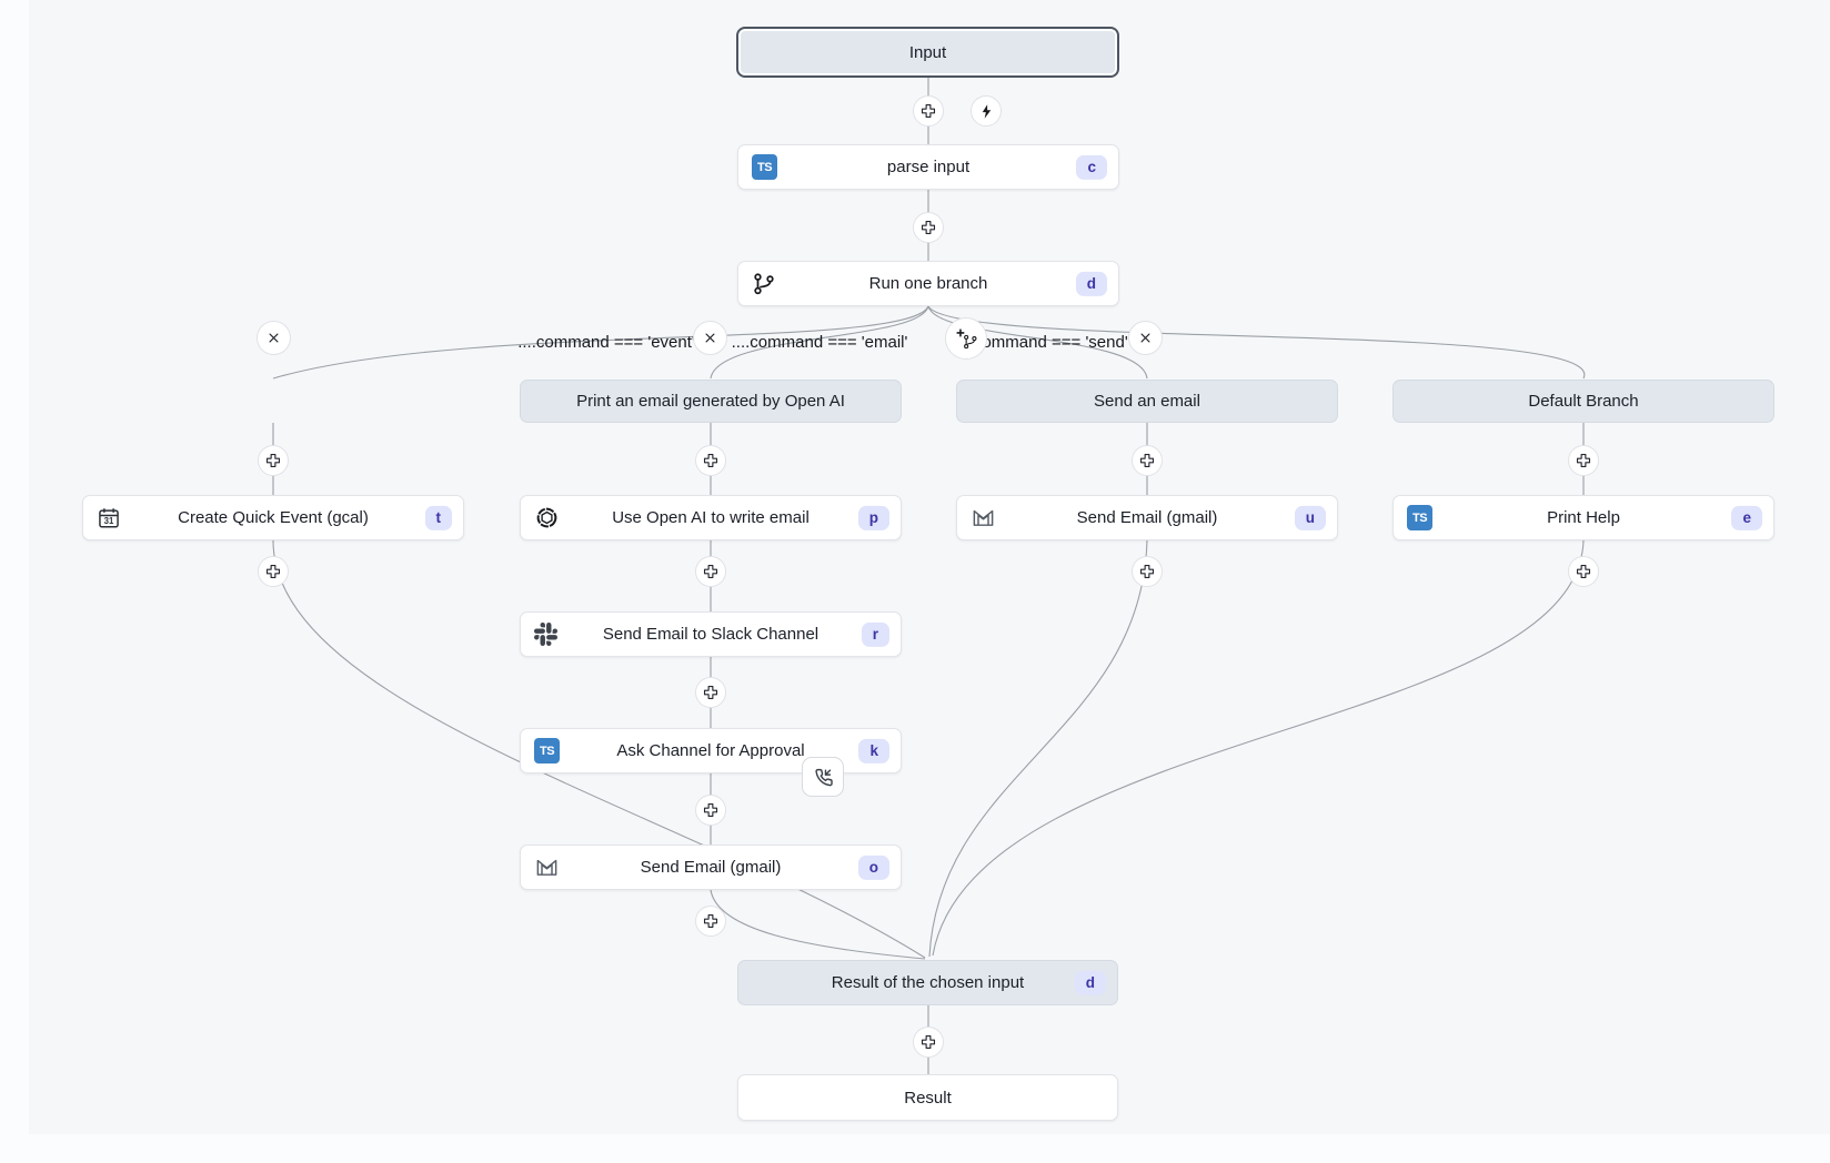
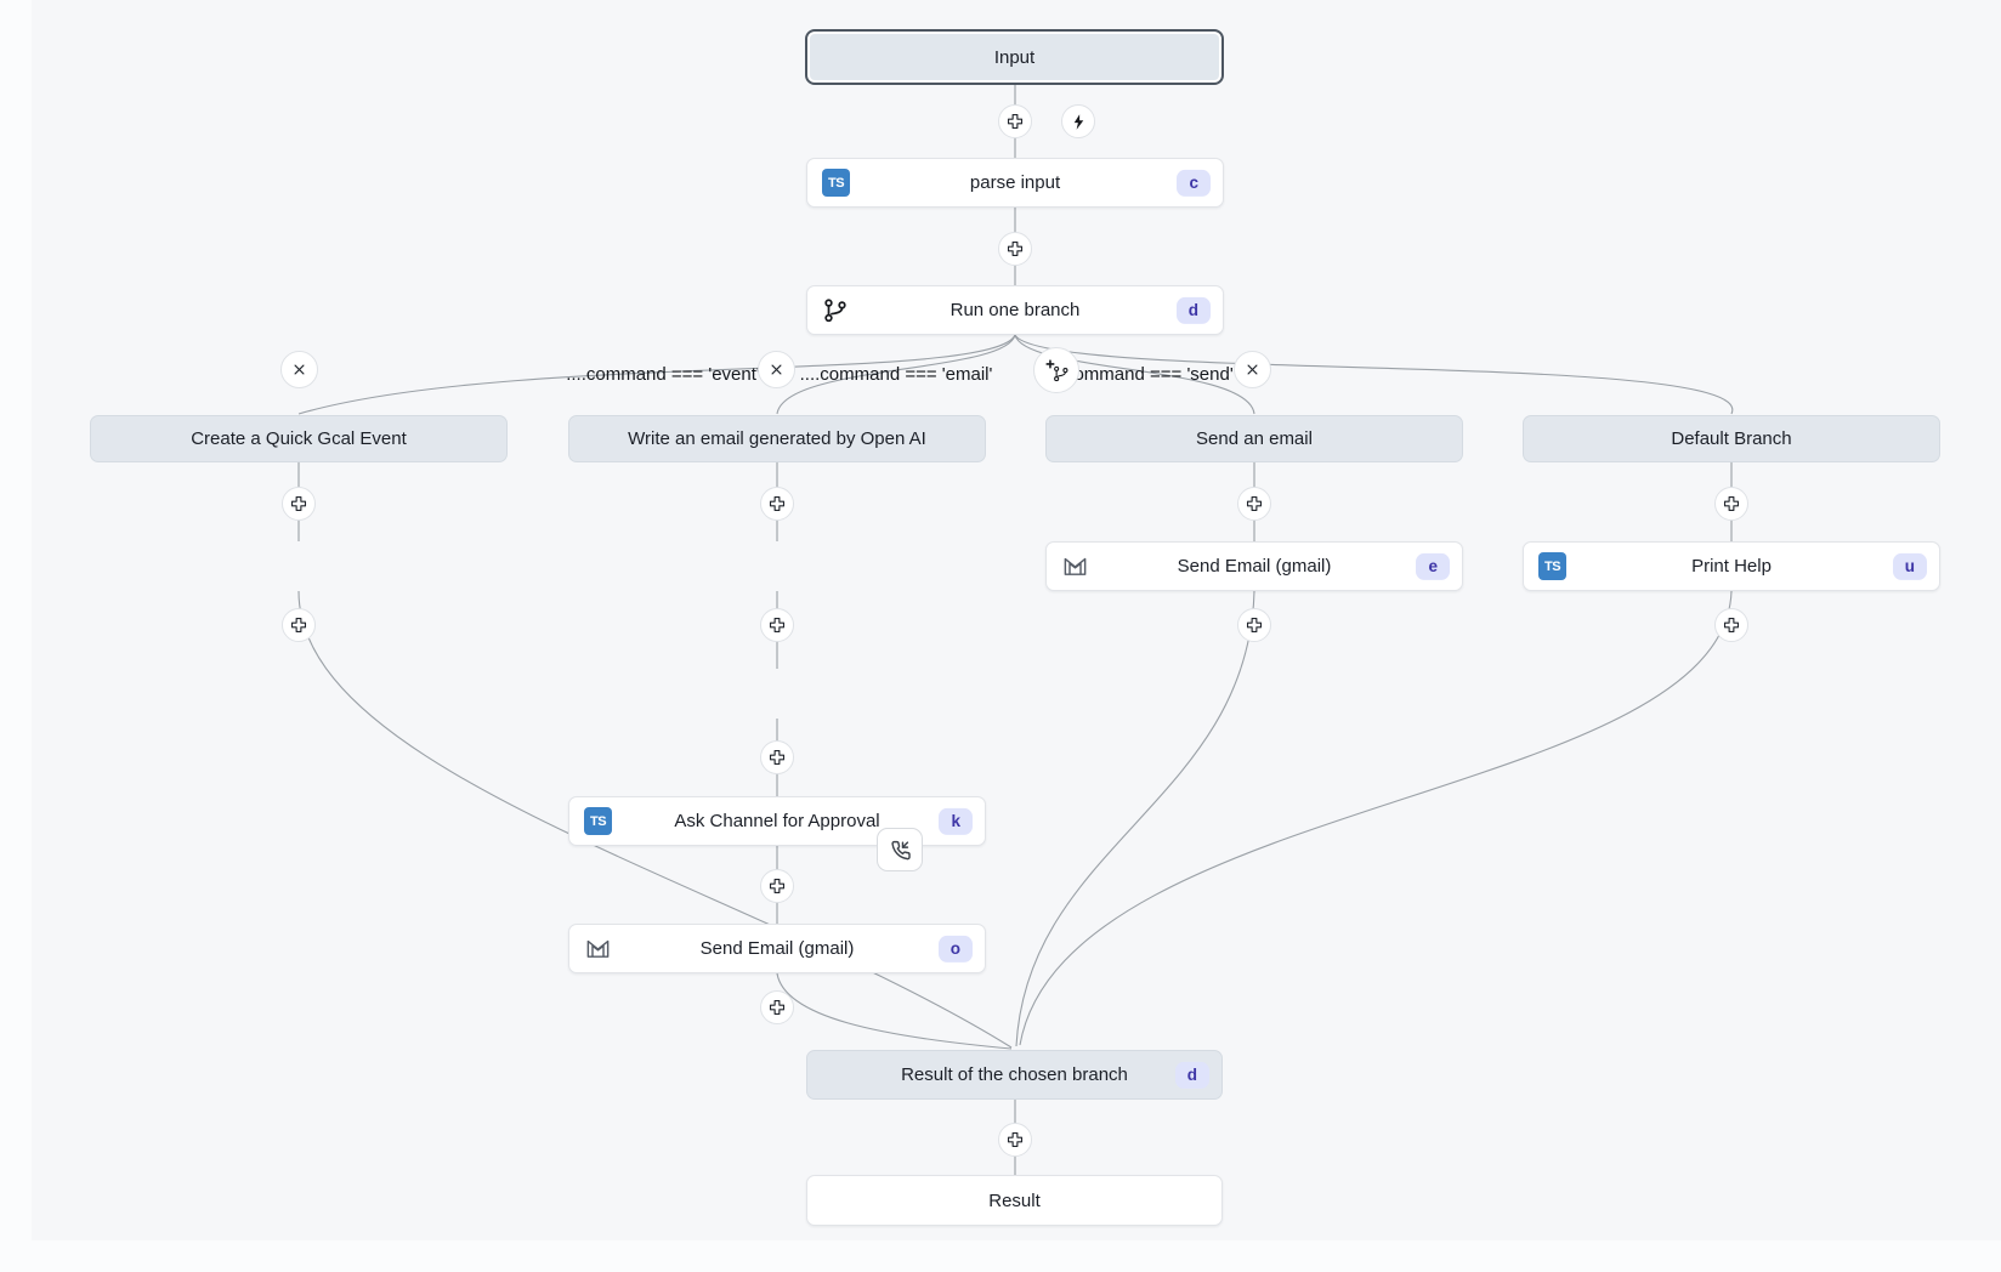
  Input
  TS
  parse input
  c
  Run one branch
  d
  ....command === 'event
  ....command === 'email'
  mmand === 'send'
+ Create a Quick Gcal Event
- Print an email generated by Open AI
+ Write an email generated by Open AI
  Send an email
  Default Branch
- Create Quick Event (gcal)
- t
- Use Open AI to write email
- p
- Send Email to Slack Channel
- r
  TS
  Ask Channel for Approval
  k
  Send Email (gmail)
  o
  Send Email (gmail)
- u
+ e
  TS
  Print Help
- e
+ u
- Result of the chosen input
+ Result of the chosen branch
  d
  Result
